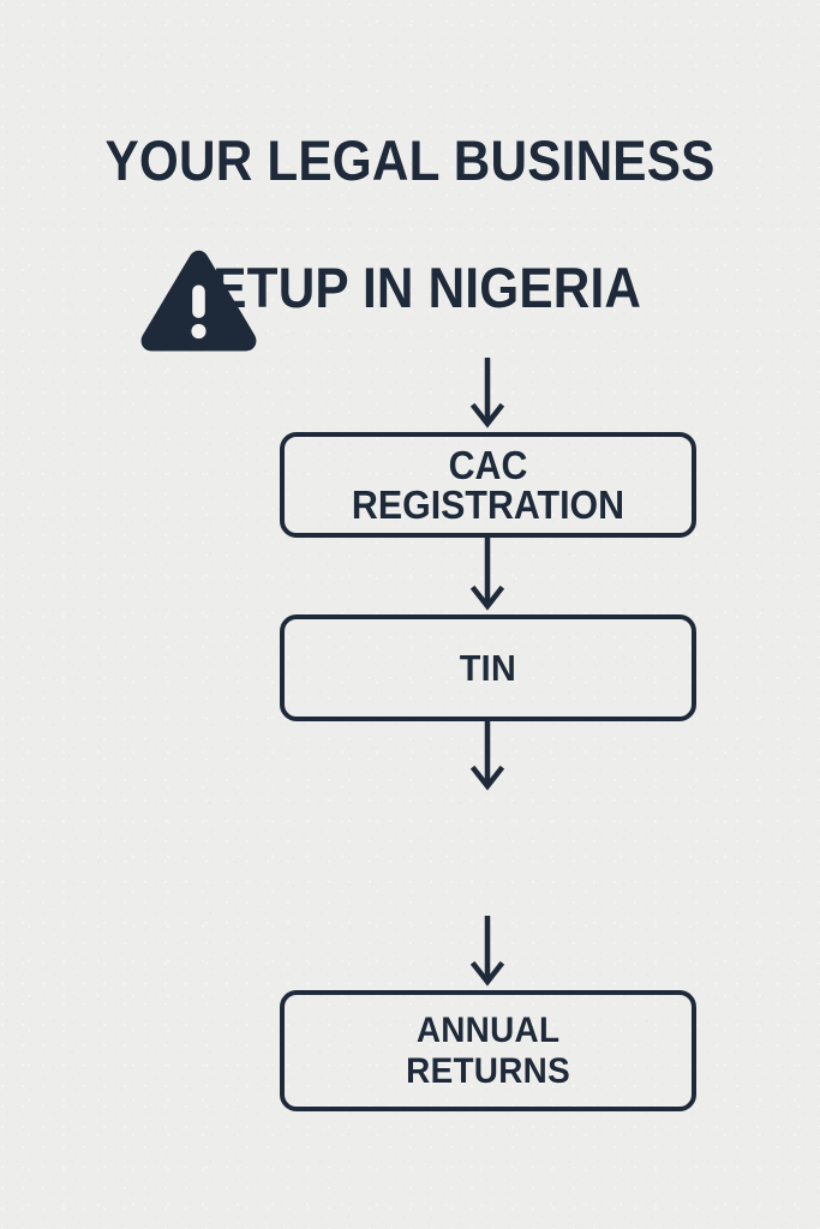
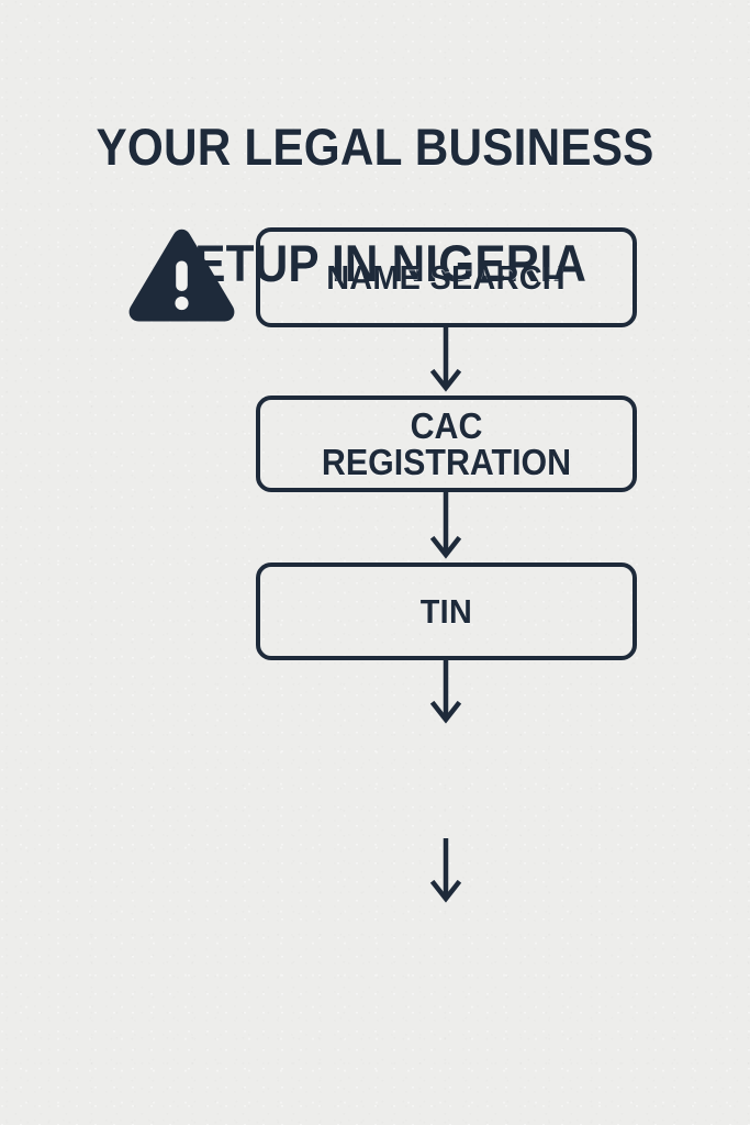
  YOUR LEGAL BUSINESS
  ETUP IN NIGERIA
+ NAME SEARCH
  CAC REGISTRATION
  TIN
- ANNUAL
- RETURNS
